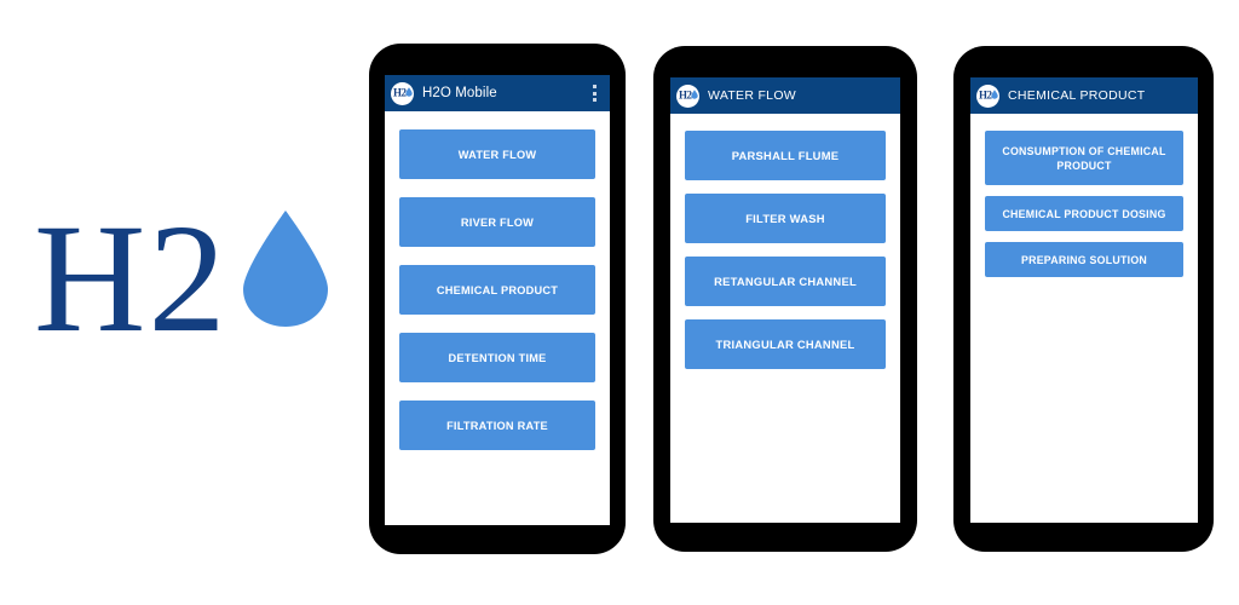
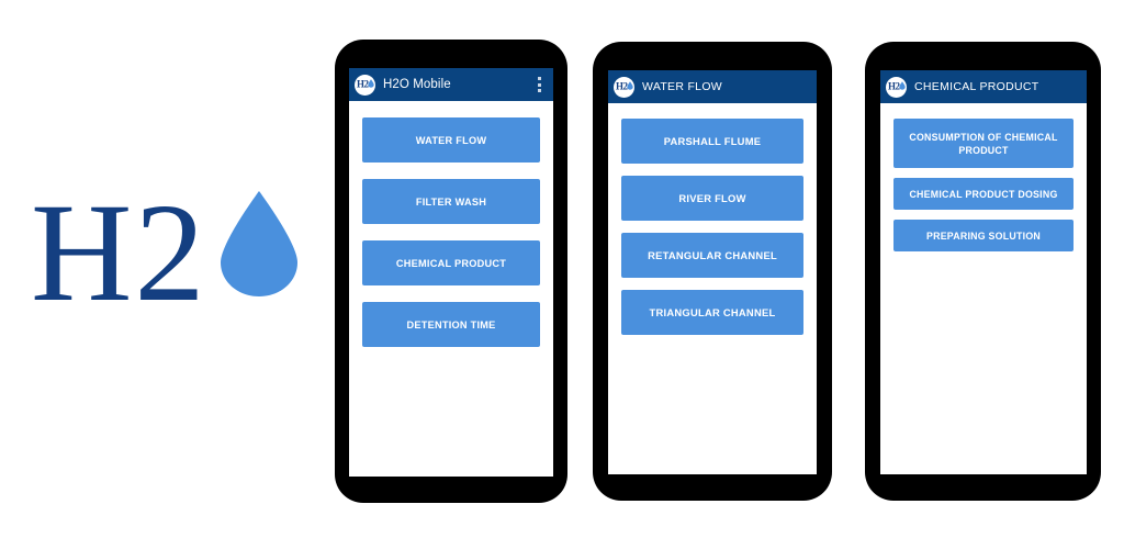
  H2
  H2
  H2O Mobile
  WATER FLOW
- RIVER FLOW
+ FILTER WASH
  CHEMICAL PRODUCT
  DETENTION TIME
- FILTRATION RATE
  H2
  WATER FLOW
  PARSHALL FLUME
- FILTER WASH
+ RIVER FLOW
  RETANGULAR CHANNEL
  TRIANGULAR CHANNEL
  H2
  CHEMICAL PRODUCT
  CONSUMPTION OF CHEMICAL PRODUCT
  CHEMICAL PRODUCT DOSING
  PREPARING SOLUTION
